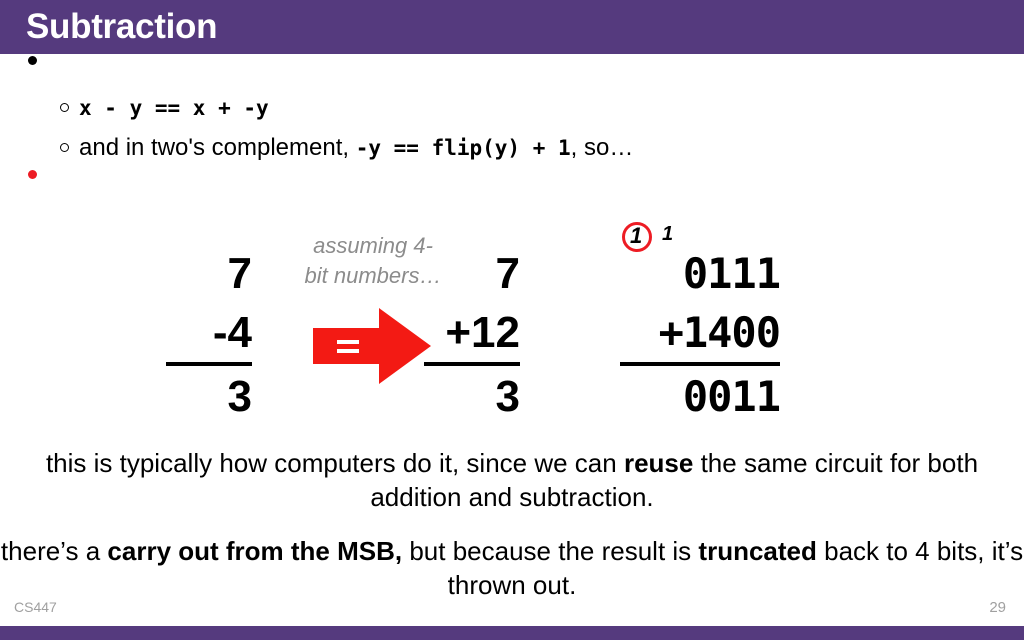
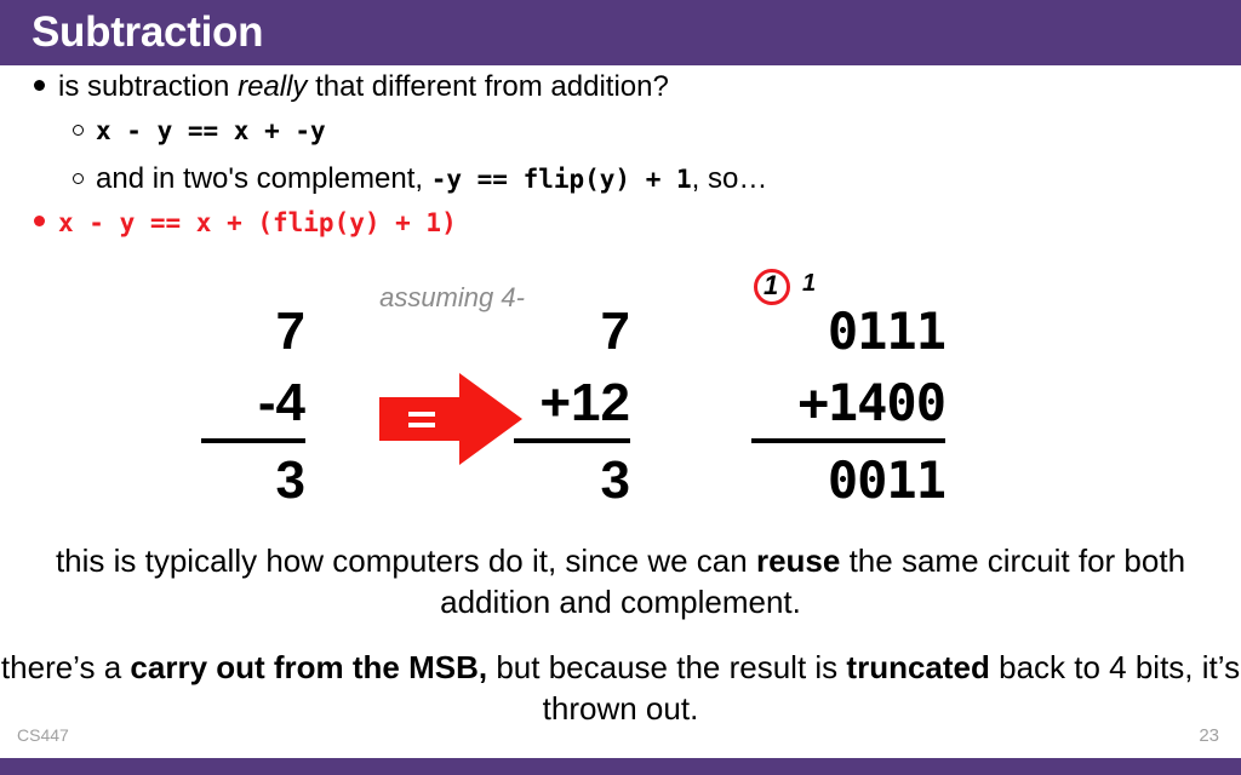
  Subtraction
+ is subtraction really that different from addition?
  x - y == x + -y
  and in two's complement, -y == flip(y) + 1, so…
+ x - y == x + (flip(y) + 1)
  7
  -4
  3
  7
  +12
  3
  0111
  +1400
  0011
  assuming 4-
- bit numbers…
  1
  1
- this is typically how computers do it, since we can reuse the same circuit for both addition and subtraction.
+ this is typically how computers do it, since we can reuse the same circuit for both addition and complement.
  there’s a carry out from the MSB, but because the result is truncated back to 4 bits, it’s thrown out.
  CS447
- 29
+ 23
